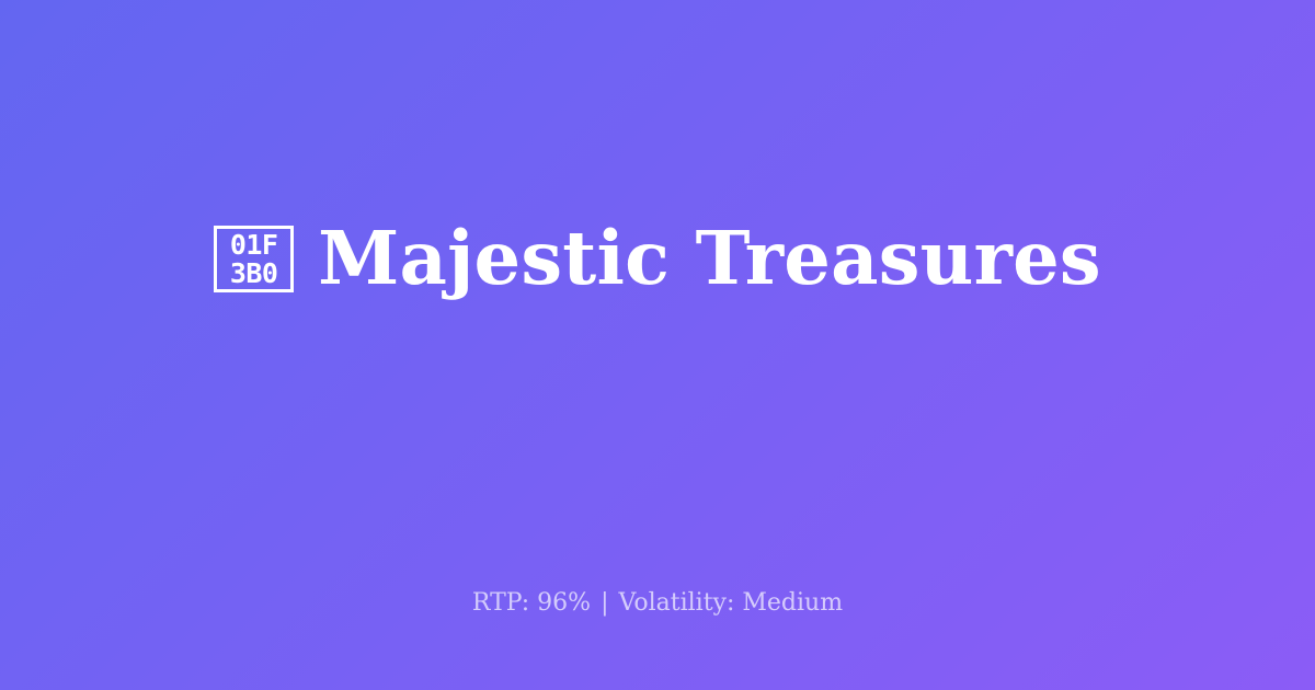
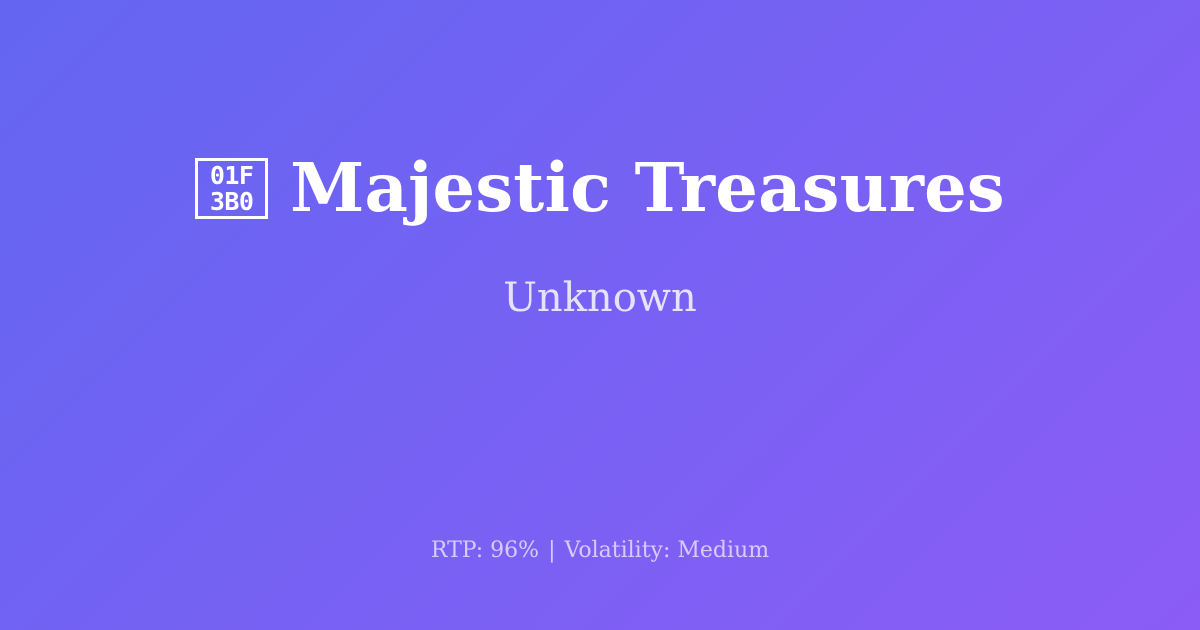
  01F
  3B0
  Majestic Treasures
+ Unknown
  RTP: 96%
  |
  Volatility: Medium
